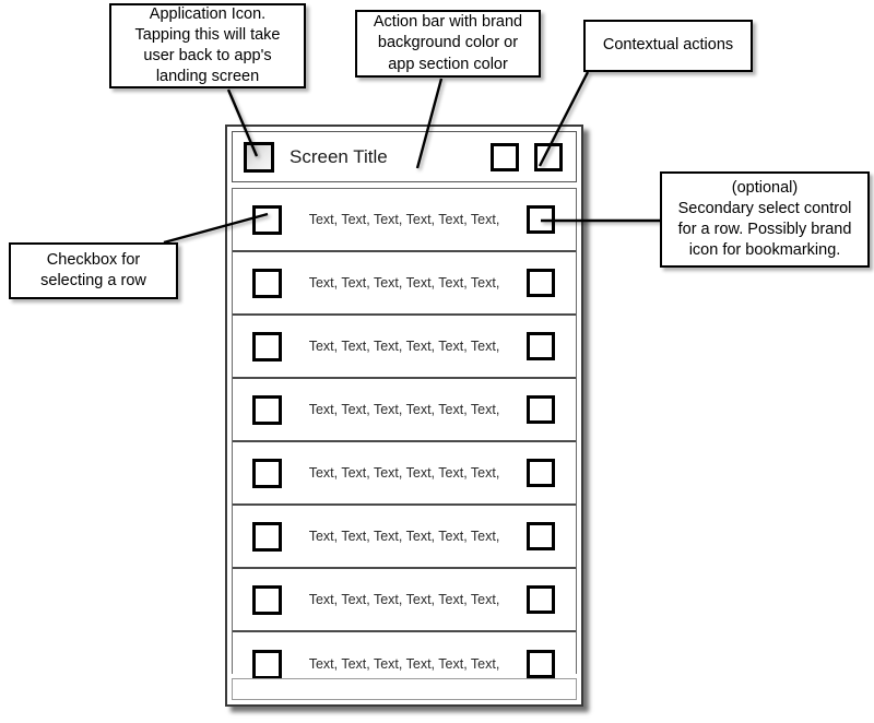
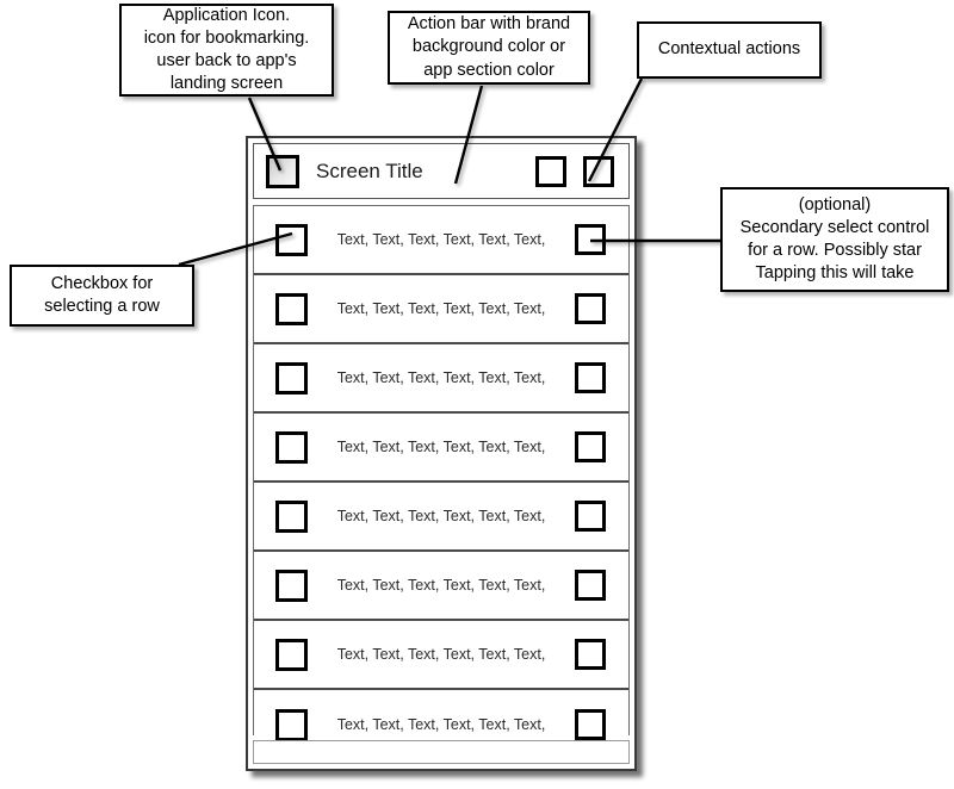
  Application Icon.
- Tapping this will take
+ icon for bookmarking.
  user back to app's
  landing screen
  Action bar with brand
  background color or
  app section color
  Contextual actions
  (optional)
  Secondary select control
- for a row. Possibly brand
+ for a row. Possibly star
- icon for bookmarking.
+ Tapping this will take
  Checkbox for
  selecting a row
  Screen Title
  Text, Text, Text, Text, Text, Text,
  Text, Text, Text, Text, Text, Text,
  Text, Text, Text, Text, Text, Text,
  Text, Text, Text, Text, Text, Text,
  Text, Text, Text, Text, Text, Text,
  Text, Text, Text, Text, Text, Text,
  Text, Text, Text, Text, Text, Text,
  Text, Text, Text, Text, Text, Text,
